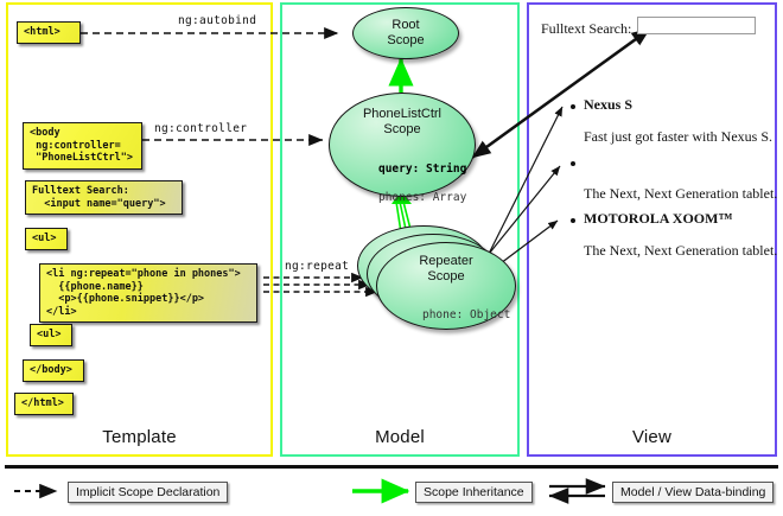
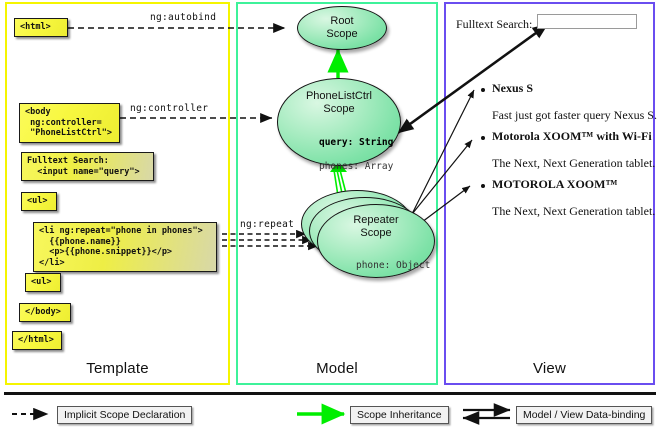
  Template
  Model
  View
  ng:autobind
  ng:controller
  ng:repeat
  <html>
  <body
  ng:controller=
  "PhoneListCtrl">
  Fulltext Search:
  <input name="query">
  <ul>
  <li ng:repeat="phone in phones">
  {{phone.name}}
  <p>{{phone.snippet}}</p>
  </li>
  <ul>
  </body>
  </html>
  Root
  Scope
  PhoneListCtrl
  Scope
  query: String
  phones: Array
  Repeater
  Scope
  phone: Object
  Fulltext Search:
  Nexus S
- Fast just got faster with Nexus S.
+ Fast just got faster query Nexus S.
+ Motorola XOOM™ with Wi-Fi
  The Next, Next Generation tablet.
  MOTOROLA XOOM™
  The Next, Next Generation tablet.
  Implicit Scope Declaration
  Scope Inheritance
  Model / View Data-binding
